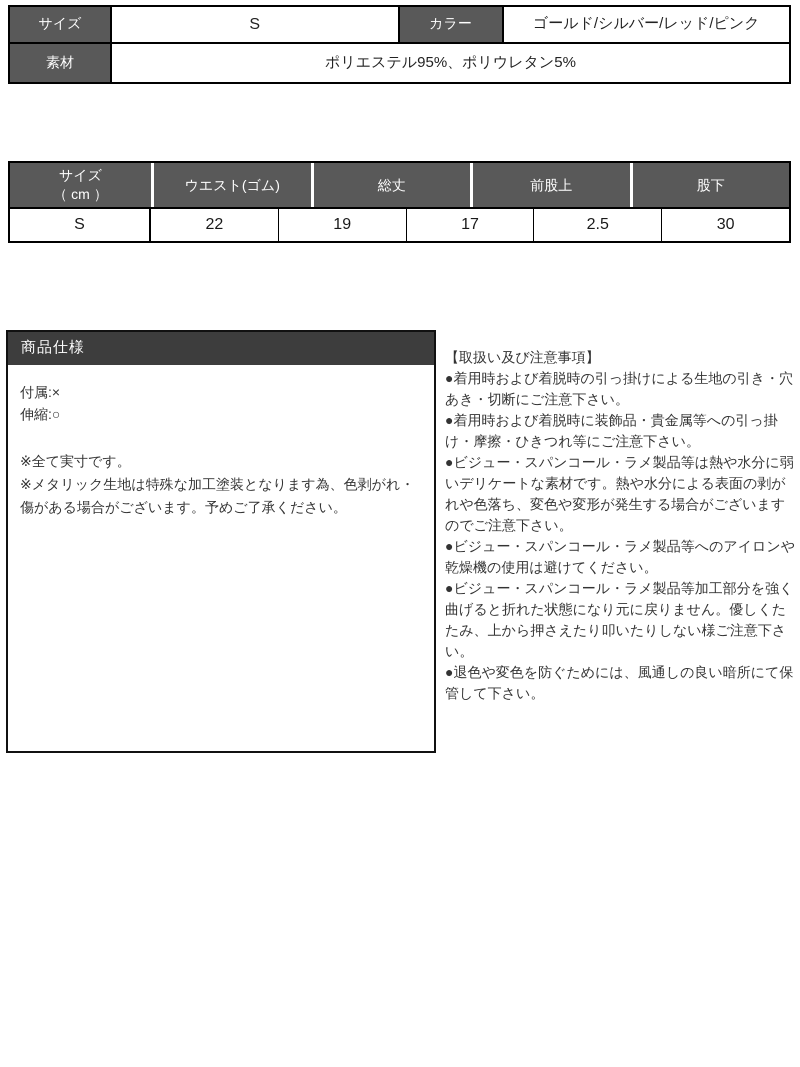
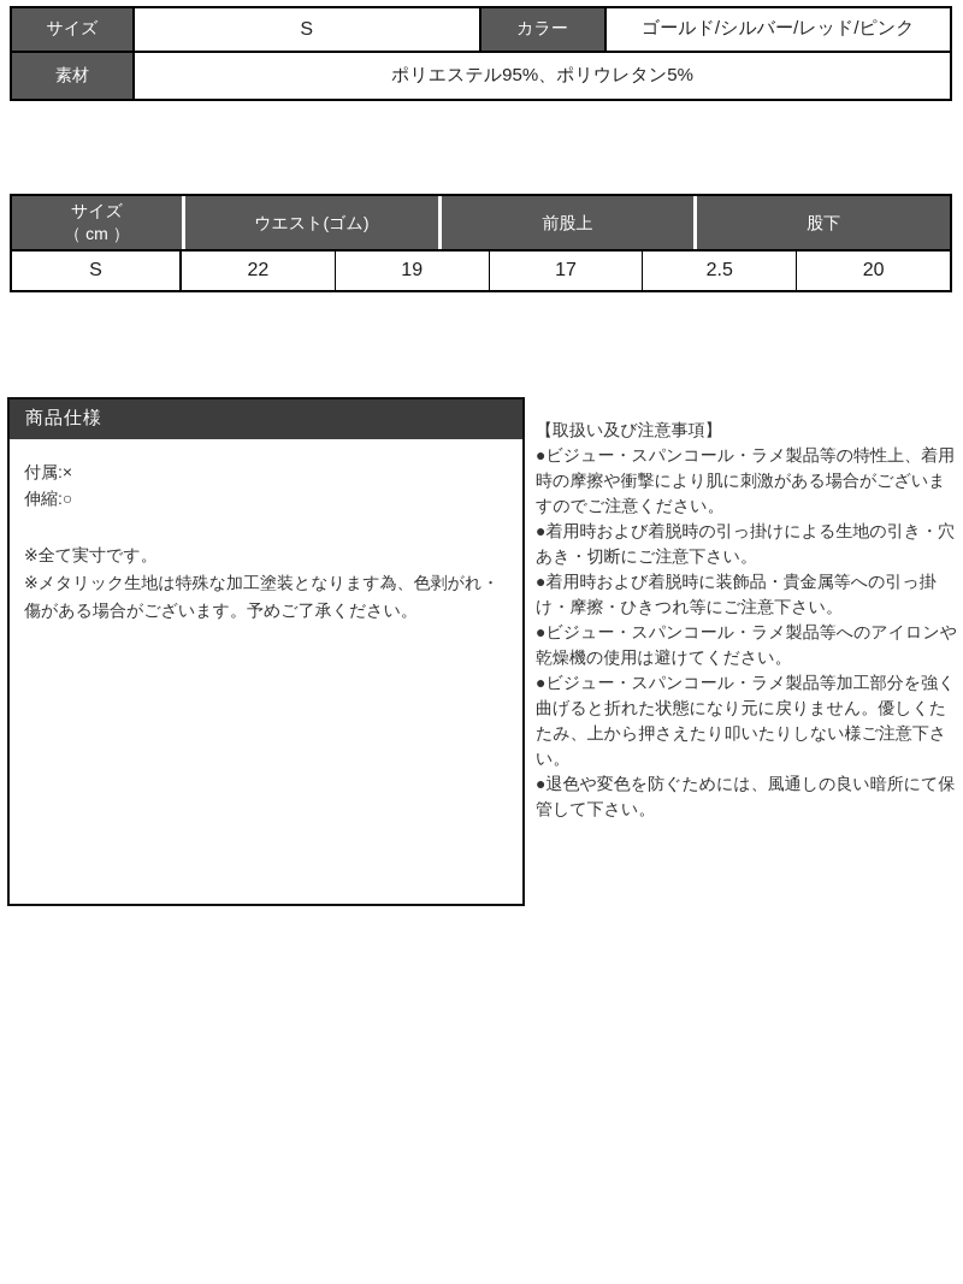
  サイズ
  S
  カラー
  ゴールド/シルバー/レッド/ピンク
  素材
  ポリエステル95%、ポリウレタン5%
  サイズ
  （ cm ）
  ウエスト(ゴム)
- 総丈
  前股上
  股下
  S
  22
  19
  17
  2.5
- 30
+ 20
  商品仕様
  付属:×
  伸縮:○
  ※全て実寸です。
  ※メタリック生地は特殊な加工塗装となります為、色剥がれ・傷がある場合がございます。予めご了承ください。
  【取扱い及び注意事項】
+ ●ビジュー・スパンコール・ラメ製品等の特性上、着用時の摩擦や衝撃により肌に刺激がある場合がございますのでご注意ください。
  ●着用時および着脱時の引っ掛けによる生地の引き・穴あき・切断にご注意下さい。
  ●着用時および着脱時に装飾品・貴金属等への引っ掛け・摩擦・ひきつれ等にご注意下さい。
- ●ビジュー・スパンコール・ラメ製品等は熱や水分に弱いデリケートな素材です。熱や水分による表面の剥がれや色落ち、変色や変形が発生する場合がございますのでご注意下さい。
  ●ビジュー・スパンコール・ラメ製品等へのアイロンや乾燥機の使用は避けてください。
  ●ビジュー・スパンコール・ラメ製品等加工部分を強く曲げると折れた状態になり元に戻りません。優しくたたみ、上から押さえたり叩いたりしない様ご注意下さい。
  ●退色や変色を防ぐためには、風通しの良い暗所にて保管して下さい。
